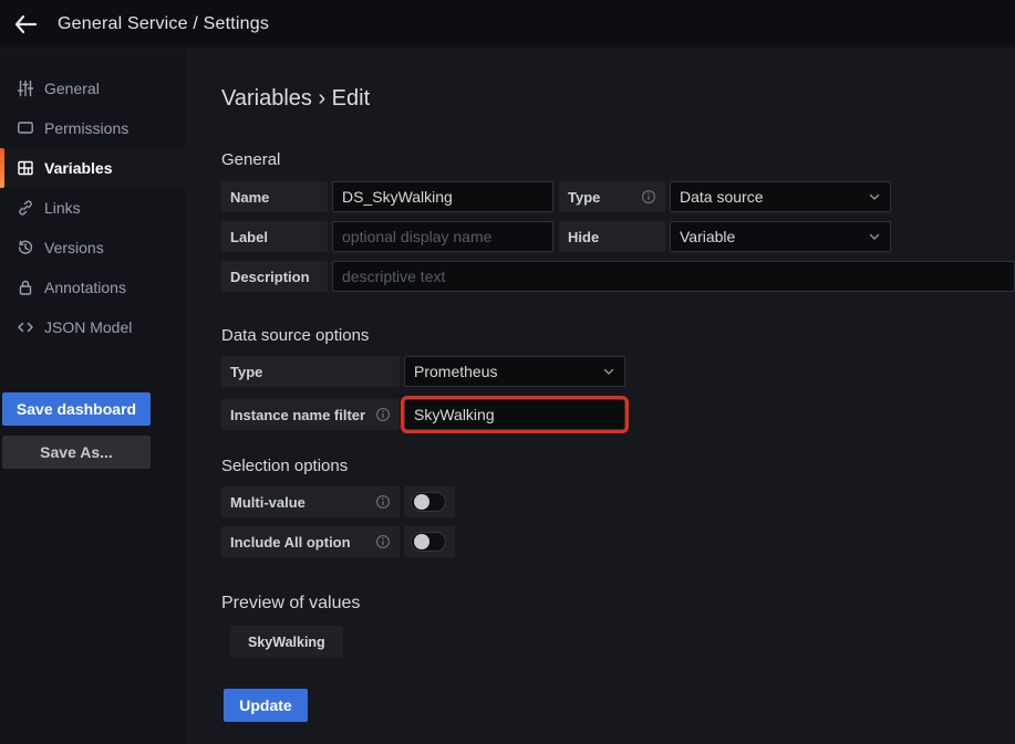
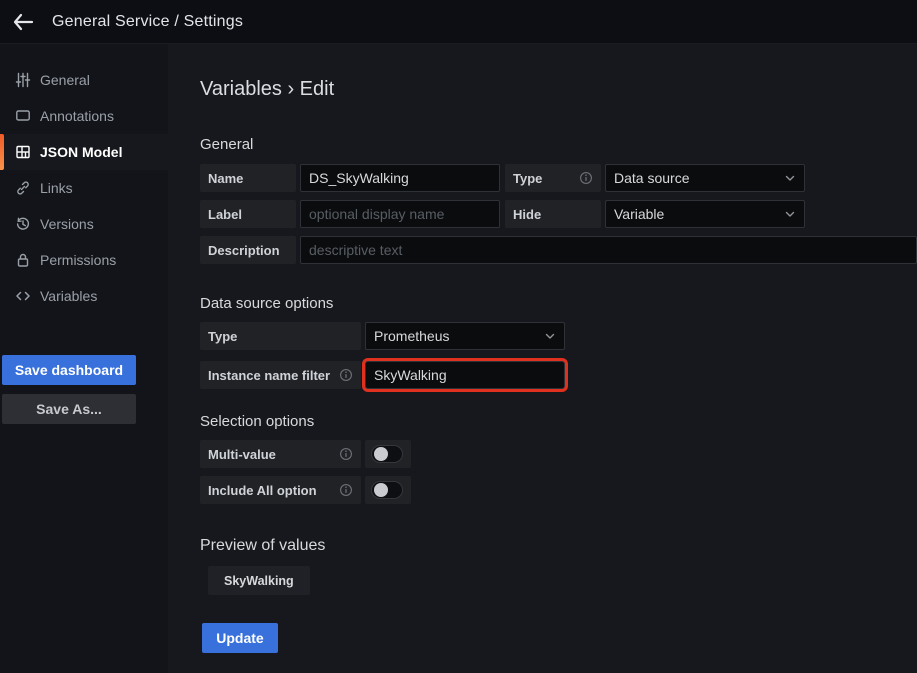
  General Service / Settings
  General
- Permissions
+ Annotations
- Variables
+ JSON Model
  Links
  Versions
- Annotations
+ Permissions
- JSON Model
+ Variables
  Save dashboard
  Save As...
  Variables › Edit
  General
  Name
  DS_SkyWalking
  Type
  Data source
  Label
  optional display name
  Hide
  Variable
  Description
  descriptive text
  Data source options
  Type
  Prometheus
  Instance name filter
  SkyWalking
  Selection options
  Multi-value
  Include All option
  Preview of values
  SkyWalking
  Update
